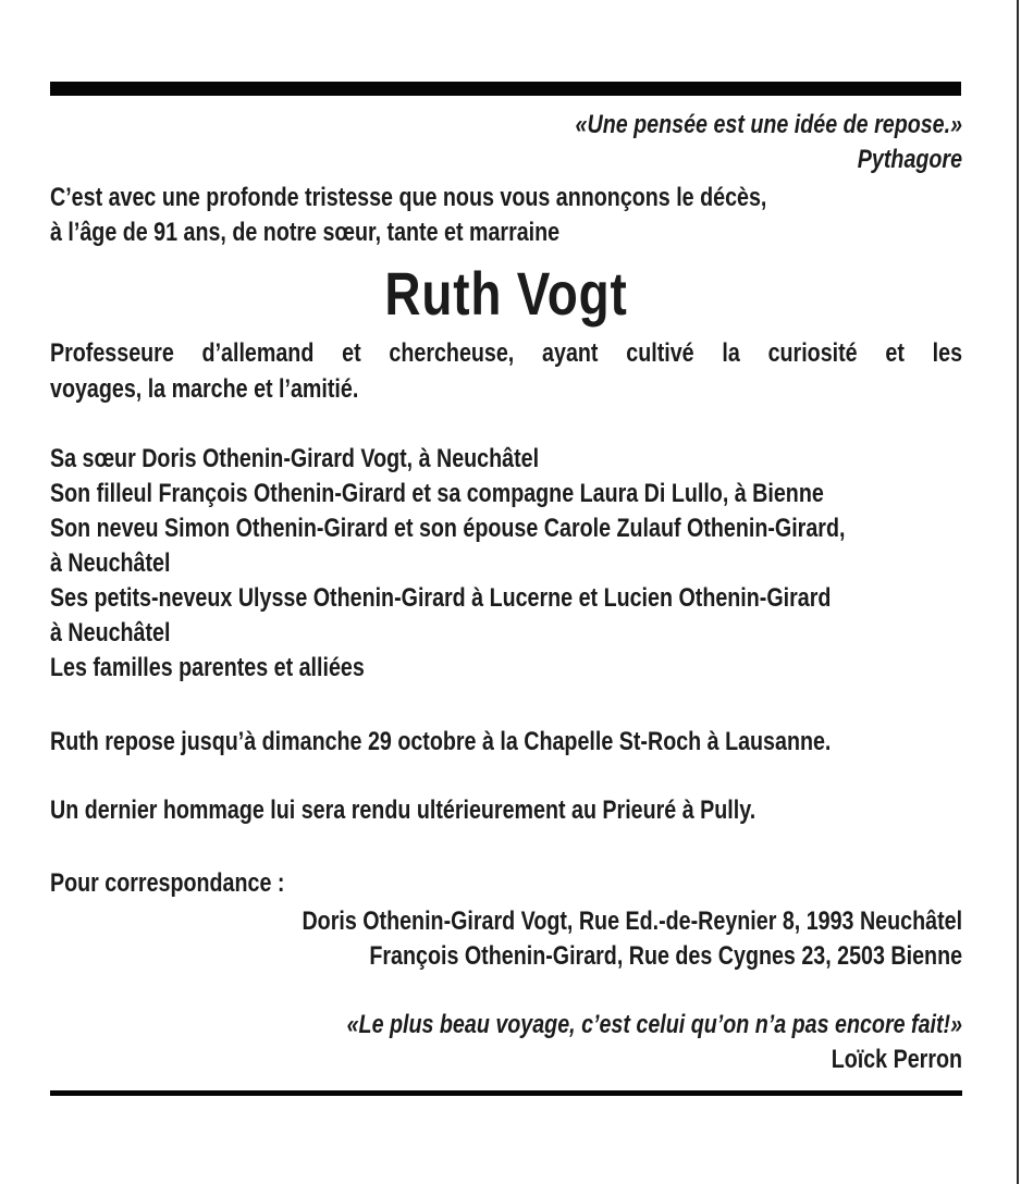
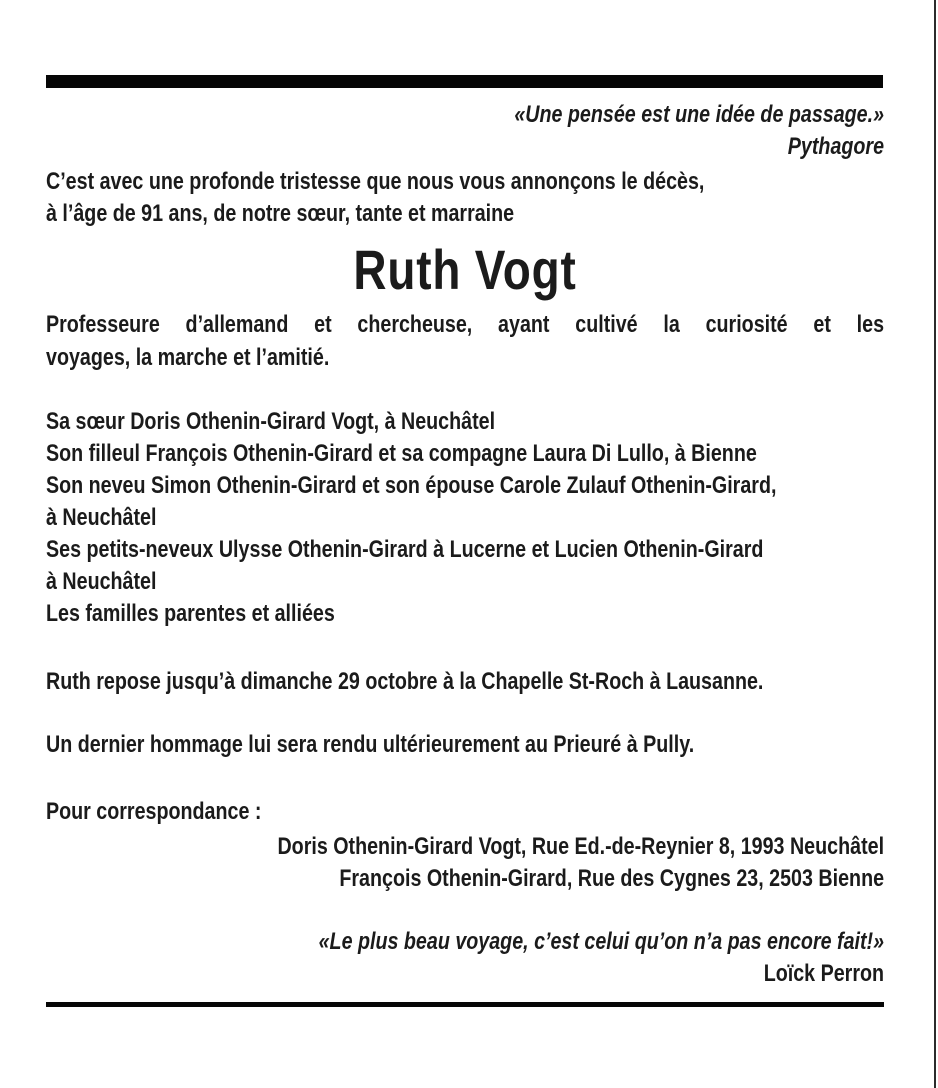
- «Une pensée est une idée de repose.»
+ «Une pensée est une idée de passage.»
  Pythagore
  C’est avec une profonde tristesse que nous vous annonçons le décès,
  à l’âge de 91 ans, de notre sœur, tante et marraine
  Ruth Vogt
  Professeure d’allemand et chercheuse, ayant cultivé la curiosité et les
  voyages, la marche et l’amitié.
  Sa sœur Doris Othenin-Girard Vogt, à Neuchâtel
  Son filleul François Othenin-Girard et sa compagne Laura Di Lullo, à Bienne
  Son neveu Simon Othenin-Girard et son épouse Carole Zulauf Othenin-Girard,
  à Neuchâtel
  Ses petits-neveux Ulysse Othenin-Girard à Lucerne et Lucien Othenin-Girard
  à Neuchâtel
  Les familles parentes et alliées
  Ruth repose jusqu’à dimanche 29 octobre à la Chapelle St-Roch à Lausanne.
  Un dernier hommage lui sera rendu ultérieurement au Prieuré à Pully.
  Pour correspondance :
  Doris Othenin-Girard Vogt, Rue Ed.-de-Reynier 8, 1993 Neuchâtel
  François Othenin-Girard, Rue des Cygnes 23, 2503 Bienne
  «Le plus beau voyage, c’est celui qu’on n’a pas encore fait!»
  Loïck Perron
